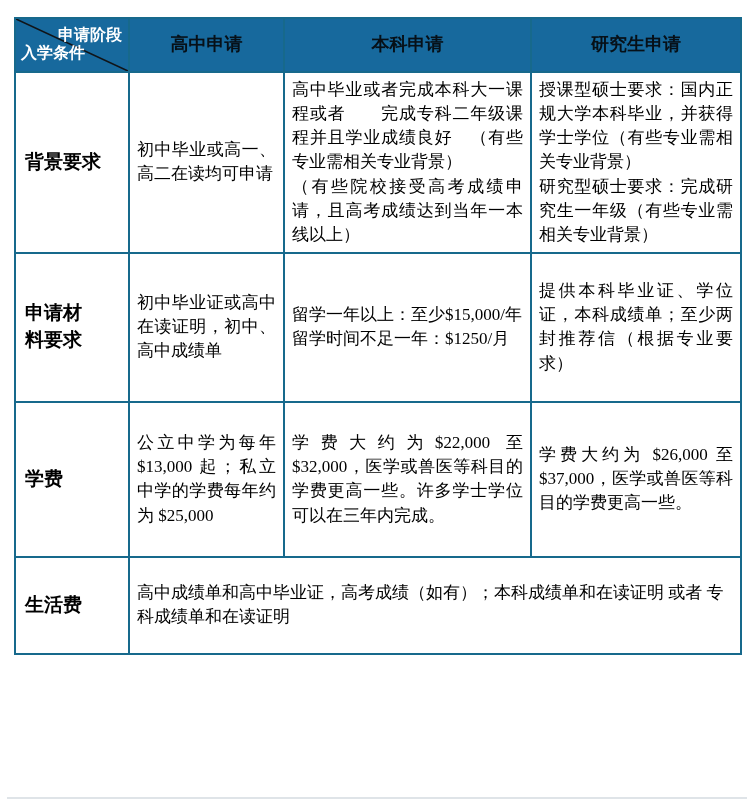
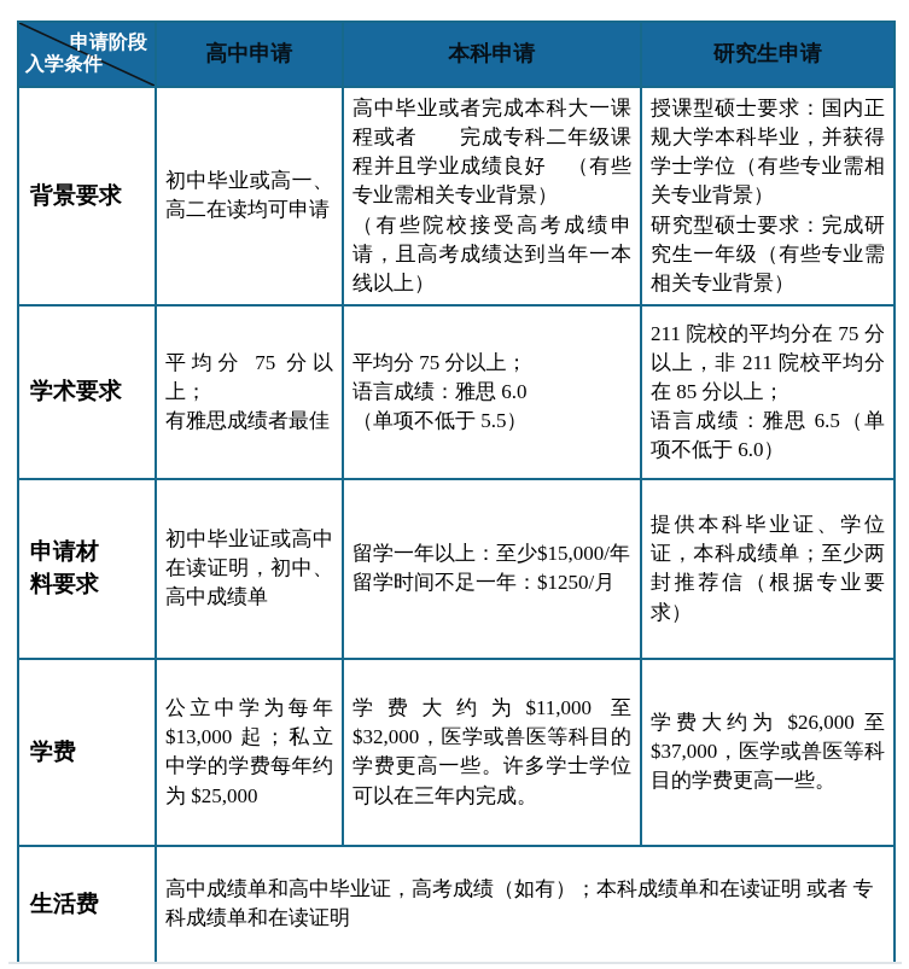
  申请阶段 入学条件	高中申请	本科申请	研究生申请
  背景要求	初中毕业或高一、高二在读均可申请	高中毕业或者完成本科大一课程或者 完成专科二年级课程并且学业成绩良好 （有些专业需相关专业背景） （有些院校接受高考成绩申请，且高考成绩达到当年一本线以上）	授课型硕士要求：国内正规大学本科毕业，并获得学士学位（有些专业需相关专业背景） 研究型硕士要求：完成研究生一年级（有些专业需相关专业背景）
+ 学术要求	平均分 75 分以上； 有雅思成绩者最佳	平均分 75 分以上； 语言成绩：雅思 6.0 （单项不低于 5.5）	211 院校的平均分在 75 分以上，非 211 院校平均分在 85 分以上； 语言成绩：雅思 6.5（单项不低于 6.0）
  申请材 料要求	初中毕业证或高中在读证明，初中、高中成绩单	留学一年以上：至少$15,000/年 留学时间不足一年：$1250/月	提供本科毕业证、学位证，本科成绩单；至少两封推荐信（根据专业要求）
- 学费	公立中学为每年 $13,000 起；私立中学的学费每年约为 $25,000	学费大约为$22,000 至$32,000，医学或兽医等科目的学费更高一些。许多学士学位可以在三年内完成。	学费大约为 $26,000 至 $37,000，医学或兽医等科目的学费更高一些。
+ 学费	公立中学为每年 $13,000 起；私立中学的学费每年约为 $25,000	学费大约为$11,000 至$32,000，医学或兽医等科目的学费更高一些。许多学士学位可以在三年内完成。	学费大约为 $26,000 至 $37,000，医学或兽医等科目的学费更高一些。
  生活费	高中成绩单和高中毕业证，高考成绩（如有）；本科成绩单和在读证明 或者 专科成绩单和在读证明
